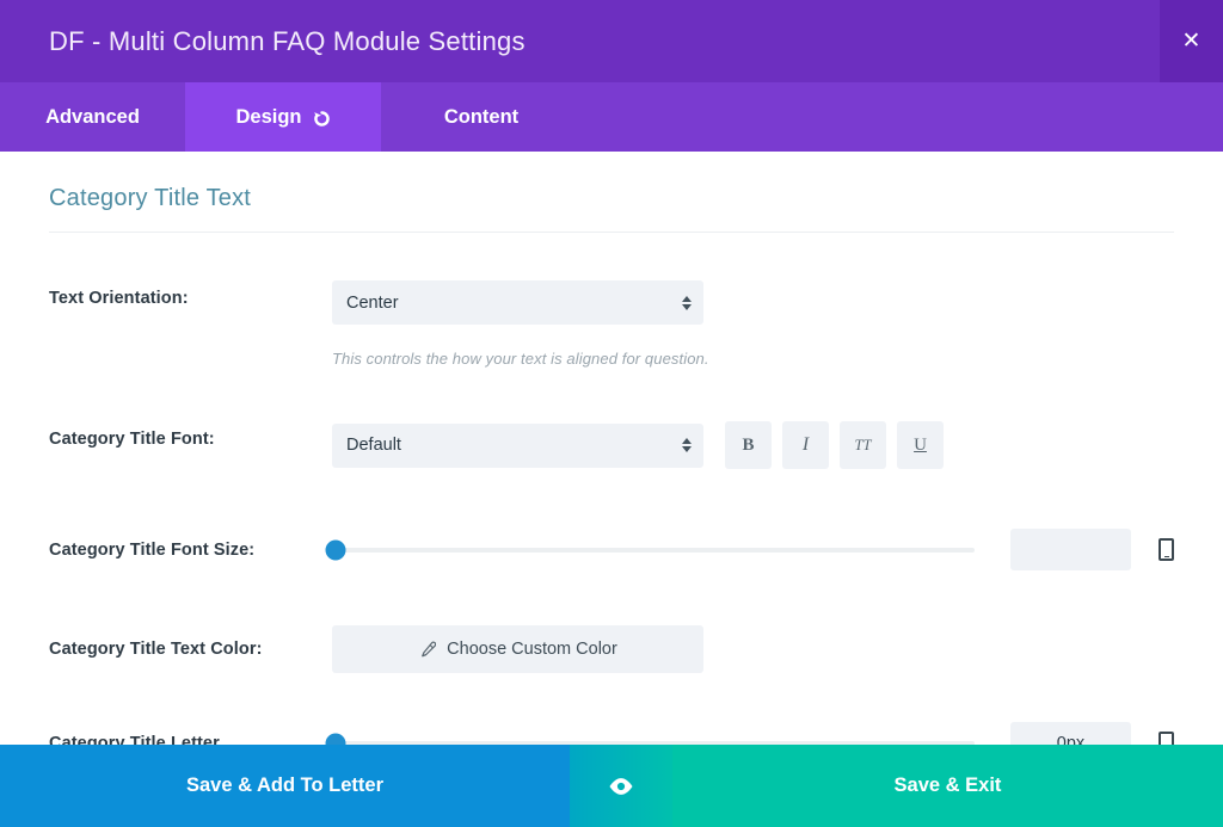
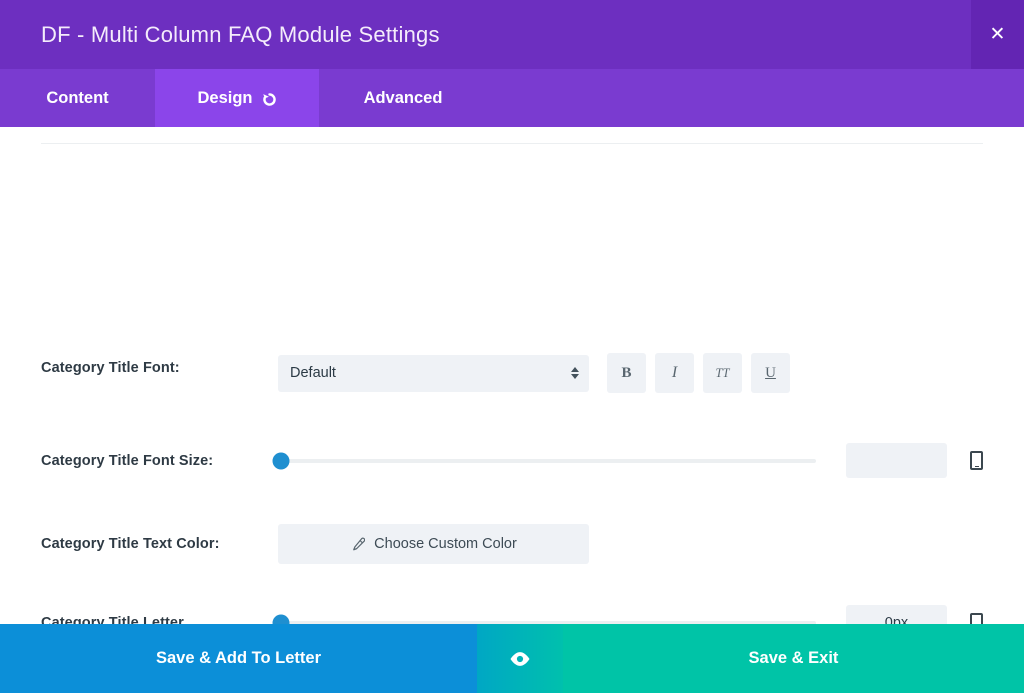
  DF - Multi Column FAQ Module Settings
  ✕
- Advanced
+ Content
  Design
- Content
+ Advanced
- Category Title Text
- Text Orientation:
- Center
- This controls the how your text is aligned for question.
  Category Title Font:
  Default
  B
  I
  TT
  U
  Category Title Font Size:
  Category Title Text Color:
  Choose Custom Color
  Category Title Letter
  0px
  Save & Add To Letter
  Save & Exit
